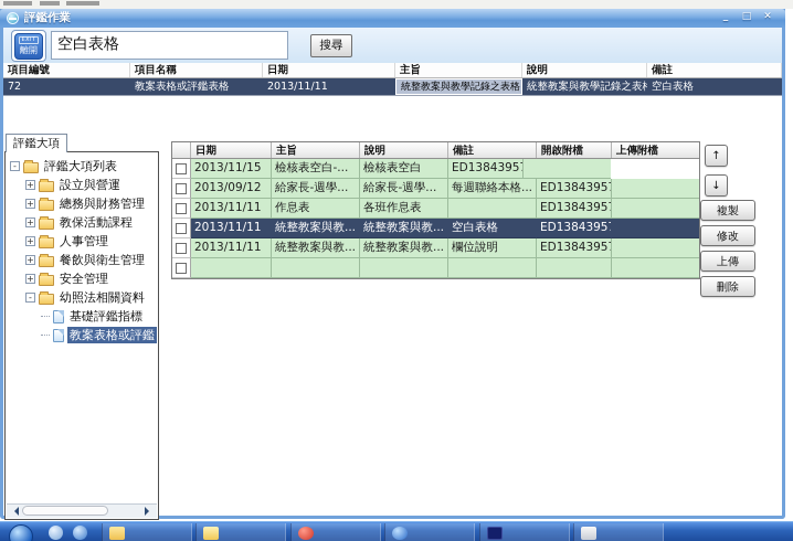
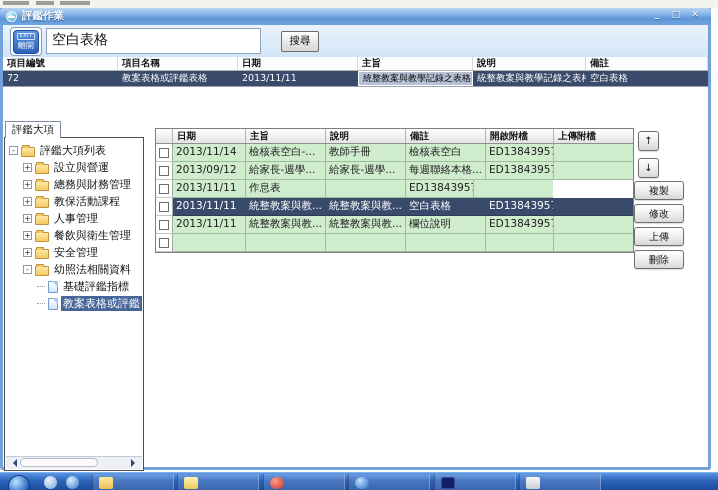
  評鑑作業
  _
  □
  ✕
  離開
  空白表格
  搜尋
  項目編號
  項目名稱
  日期
  主旨
  說明
  備註
  72
  教案表格或評鑑表格
  2013/11/11
  統整教案與教學記錄之表格
  空白表格
  評鑑大項
  -
  評鑑大項列表
  +
  設立與營運
  +
  總務與財務管理
  +
  教保活動課程
  +
  人事管理
  +
  餐飲與衛生管理
  +
  安全管理
  -
  幼照法相關資料
  基礎評鑑指標
  教案表格或評鑑
  日期
  主旨
  說明
  備註
  開啟附檔
  上傳附檔
- 2013/11/15
+ 2013/11/14
  檢核表空白-...
+ 教師手冊
  檢核表空白
  2013/09/12
  給家長-週學...
  給家長-週學...
  每週聯絡本格...
  2013/11/11
  作息表
- 各班作息表
  2013/11/11
  統整教案與教...
  統整教案與教...
  空白表格
  2013/11/11
  統整教案與教...
  統整教案與教...
  欄位說明
  ↑
  ↓
  複製
  修改
  上傳
  刪除
